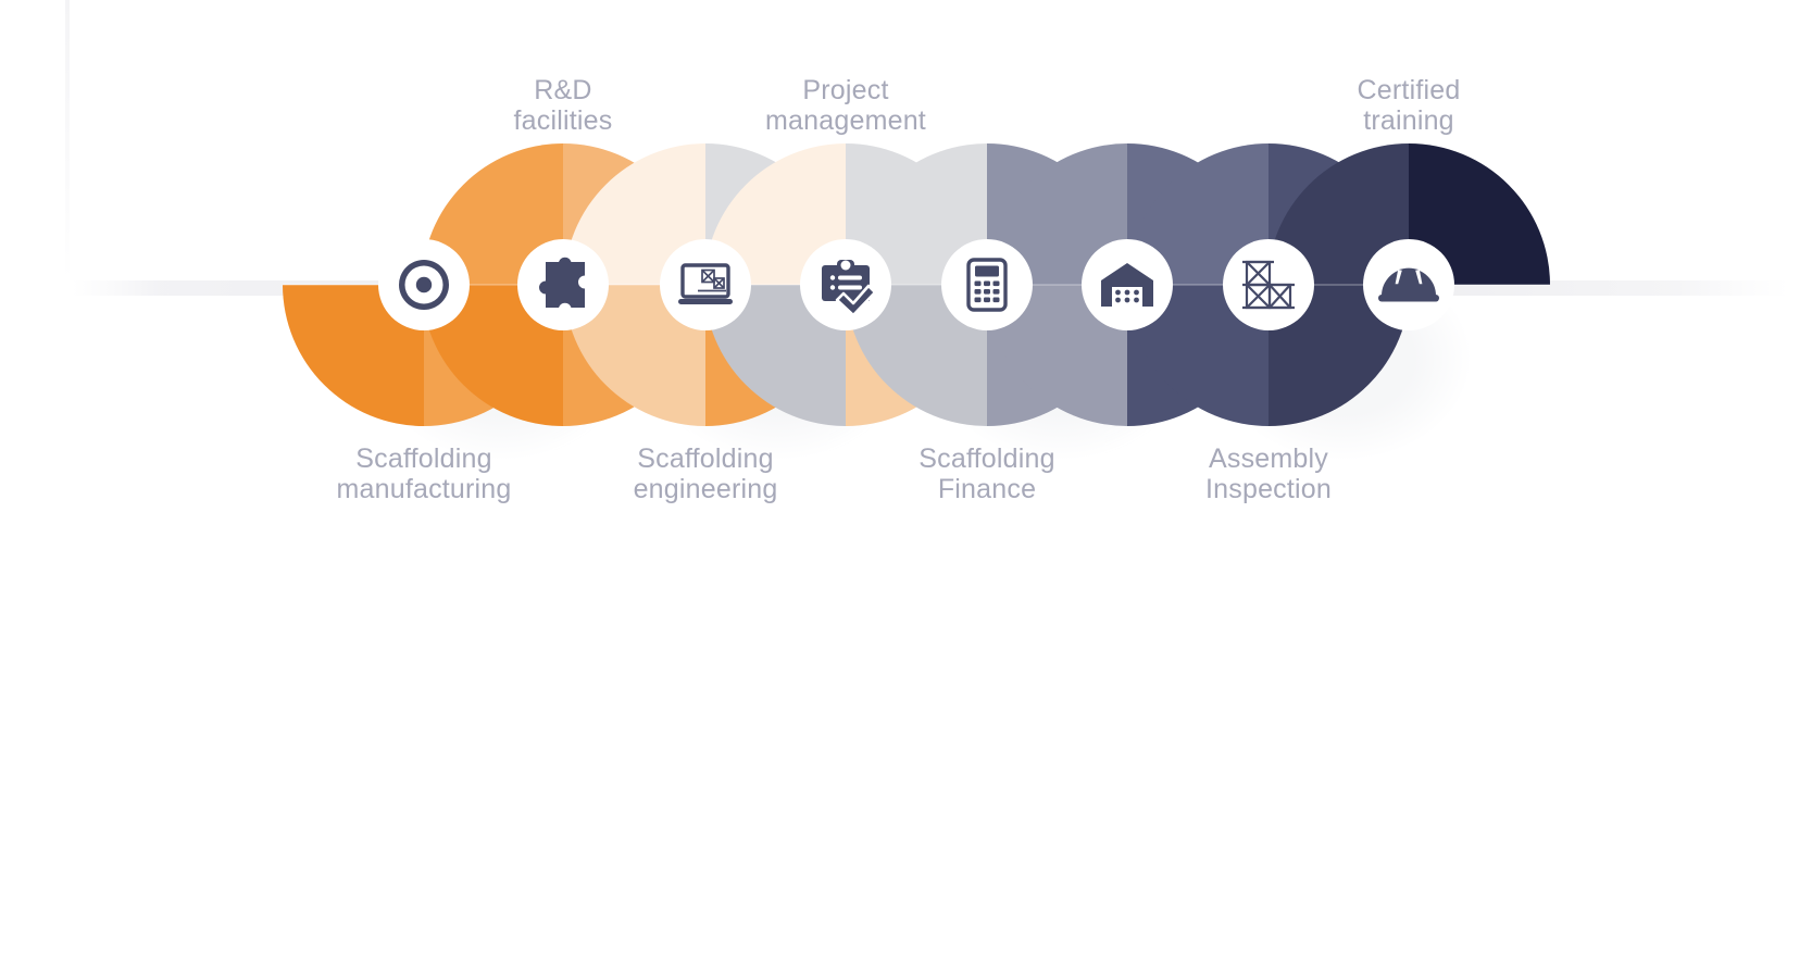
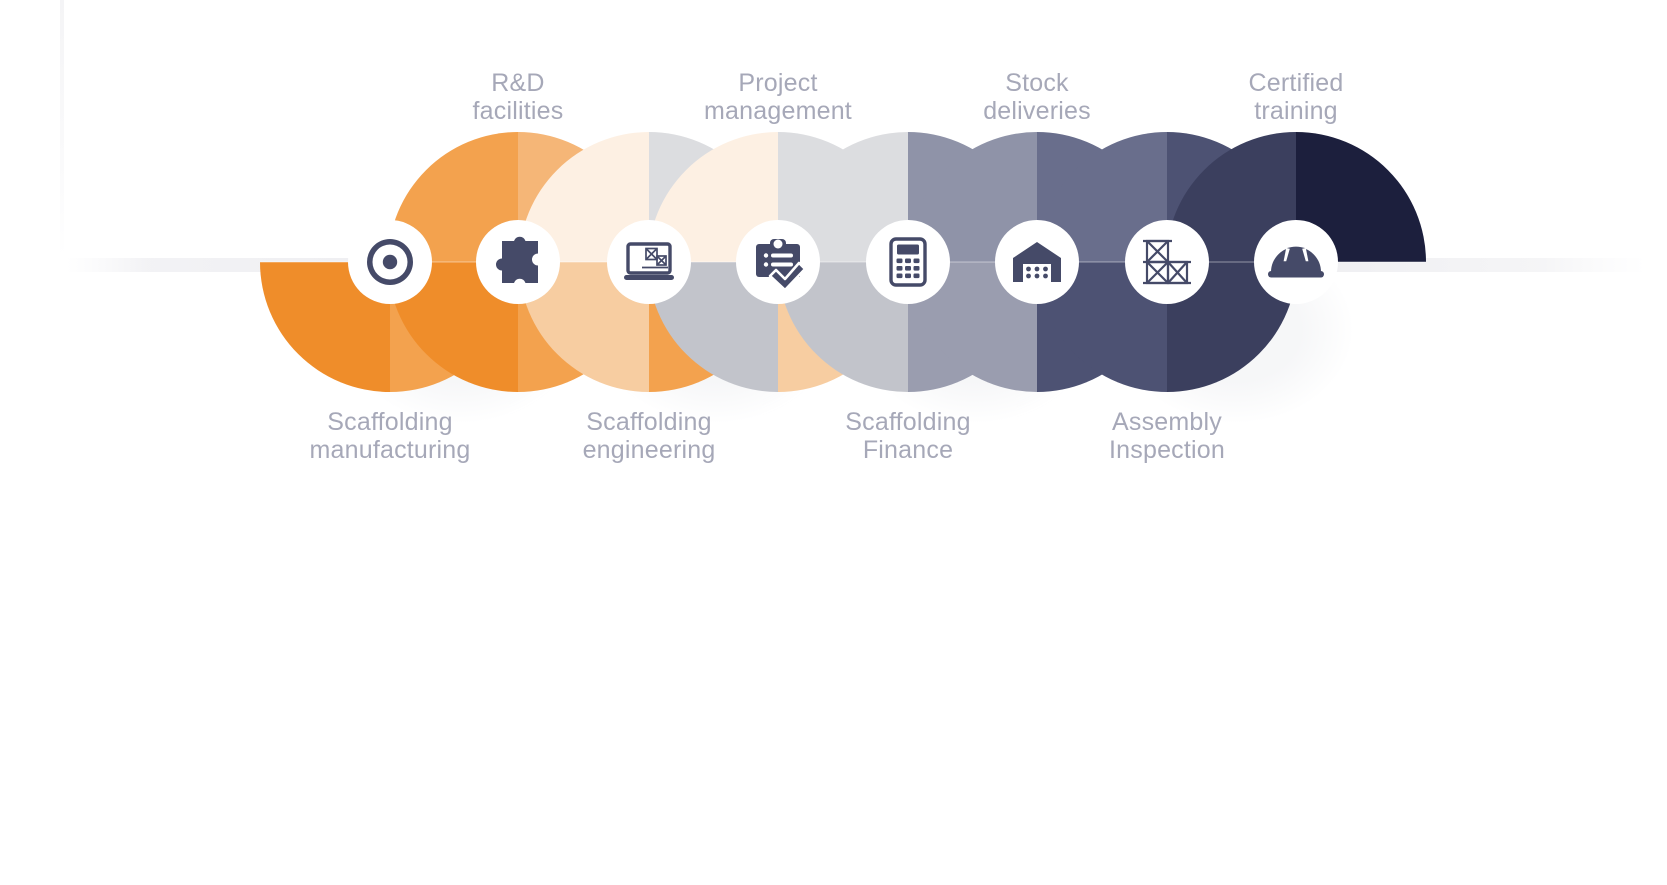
  Scaffolding
  manufacturing
  R&D
  facilities
  Scaffolding
  engineering
  Project
  management
  Scaffolding
  Finance
+ Stock
+ deliveries
  Assembly
  Inspection
  Certified
  training
